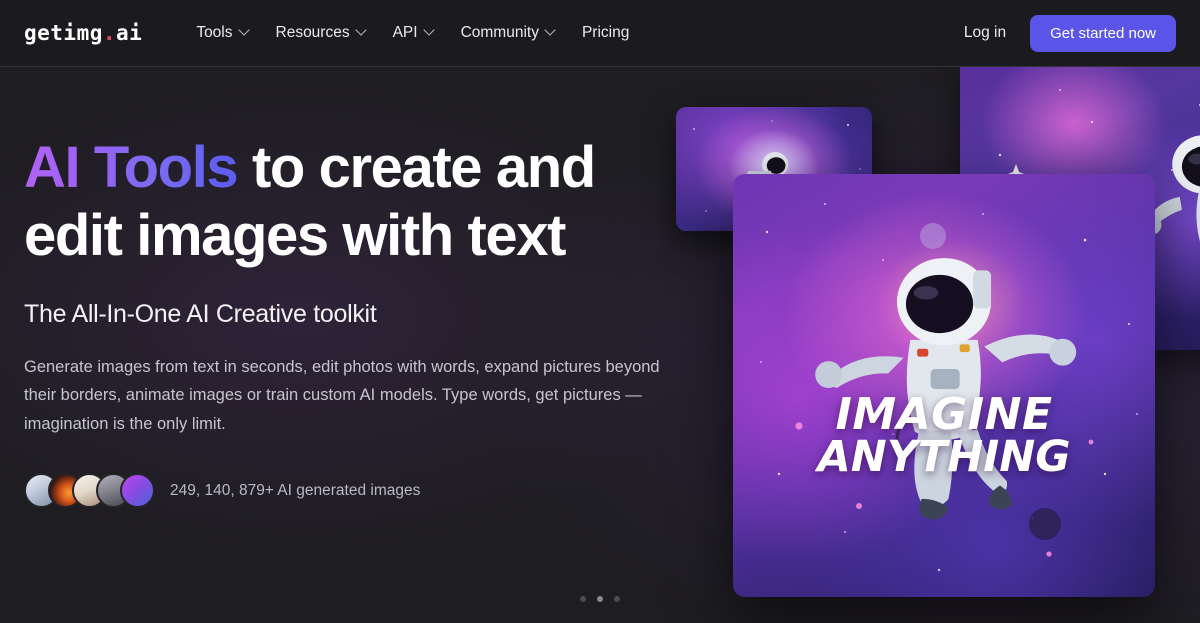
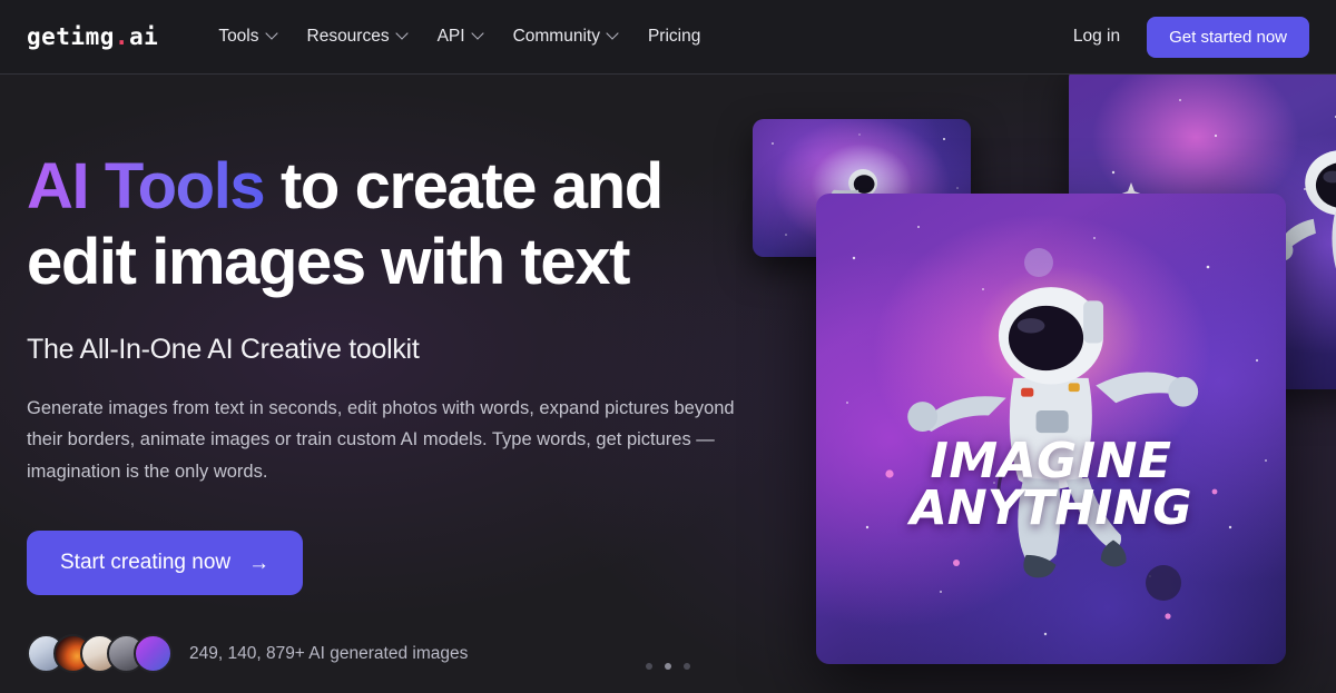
  getimg.ai
  Tools
  Resources
  API
  Community
  Pricing
  Log in
  Get started now
  AI Tools to create and edit images with text
  The All-In-One AI Creative toolkit
- Generate images from text in seconds, edit photos with words, expand pictures beyond their borders, animate images or train custom AI models. Type words, get pictures — imagination is the only limit.
+ Generate images from text in seconds, edit photos with words, expand pictures beyond their borders, animate images or train custom AI models. Type words, get pictures — imagination is the only words.
+ Start creating now
+ →
  249, 140, 879+ AI generated images
  IMAGINE
  ANYTHING
